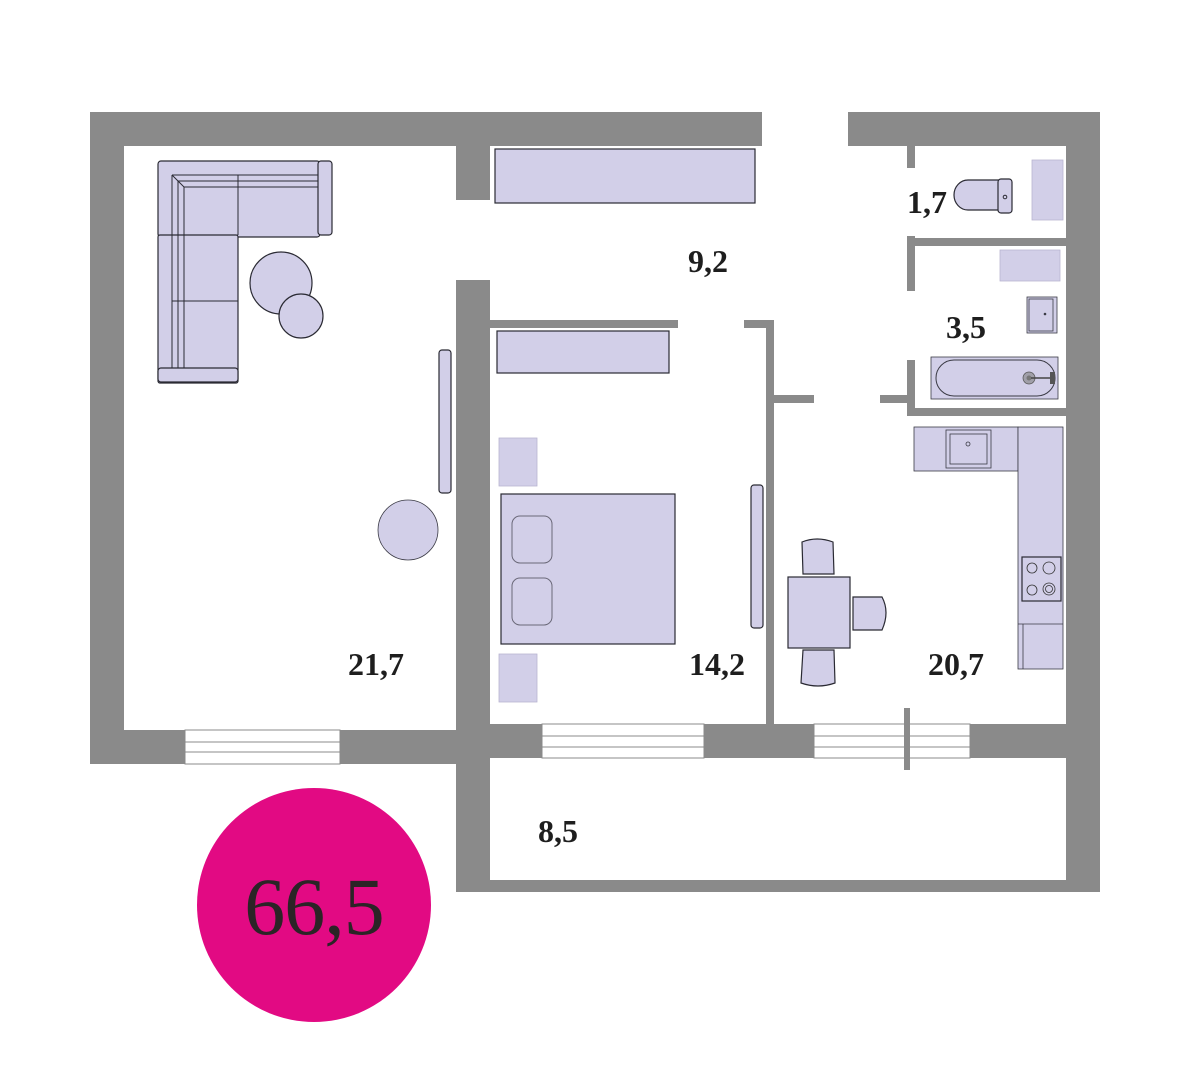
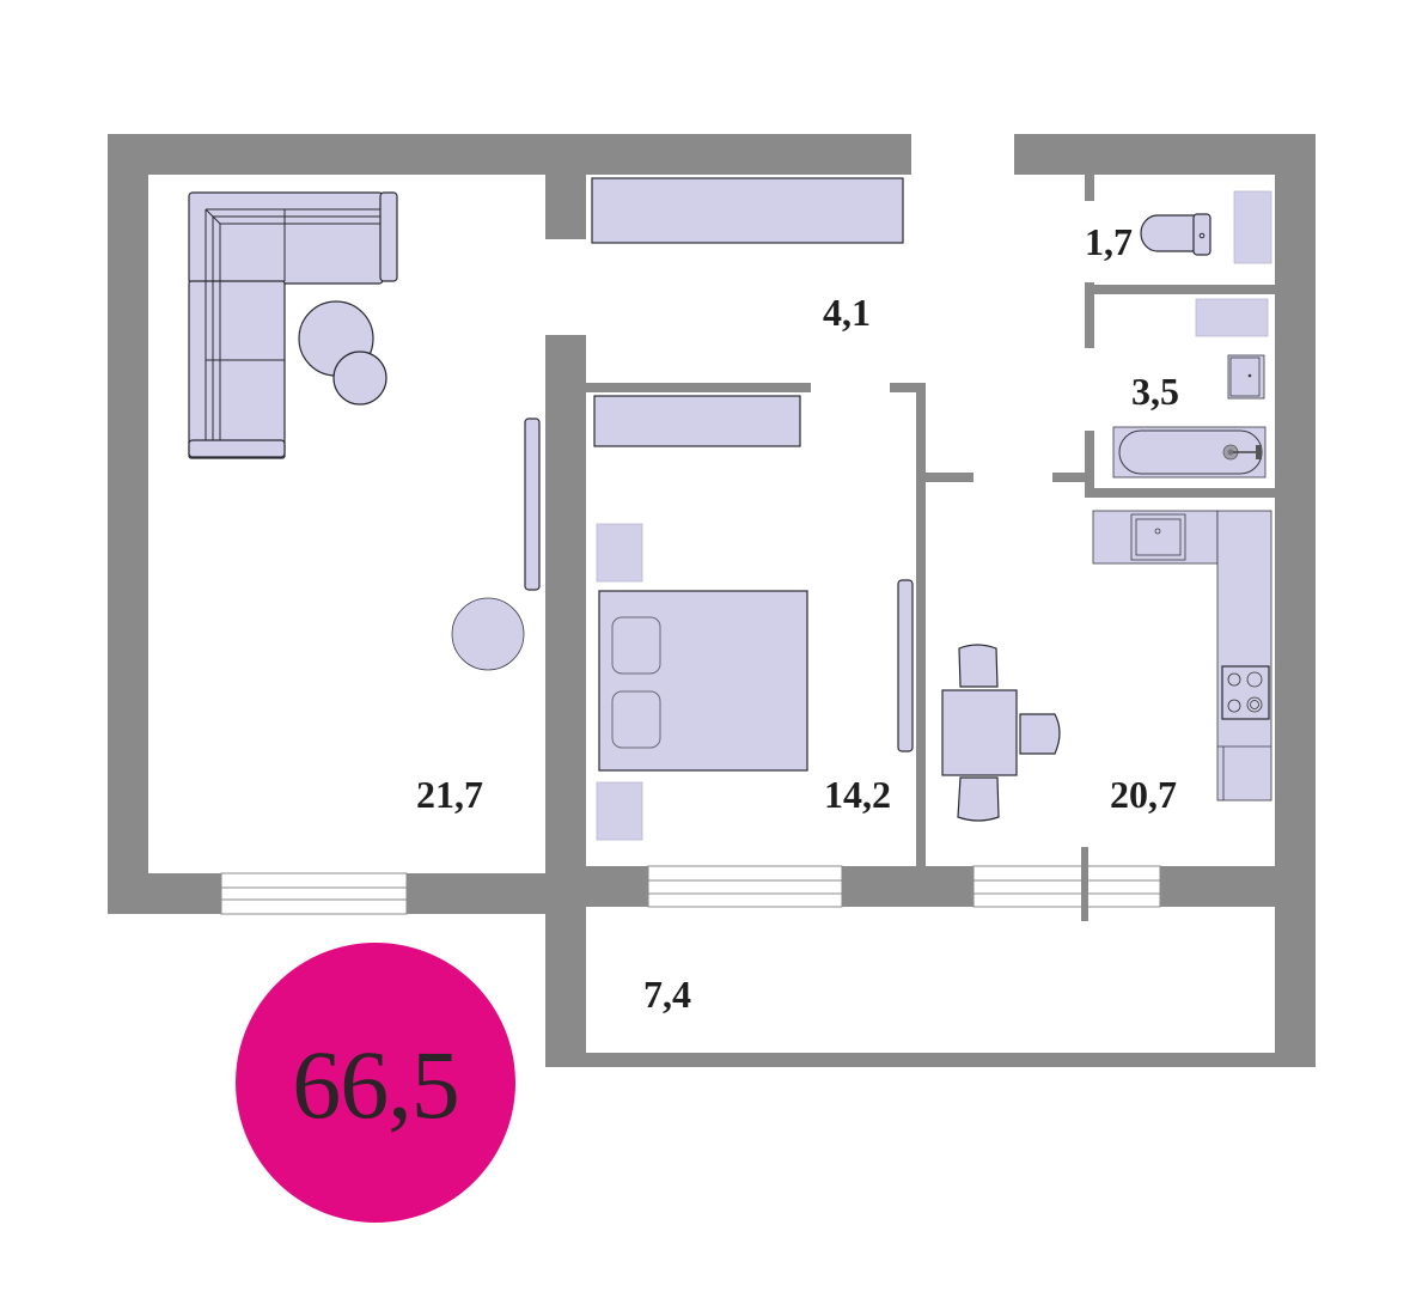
  21,7
- 9,2
+ 4,1
  14,2
  1,7
  3,5
  20,7
- 8,5
+ 7,4
  66,5
